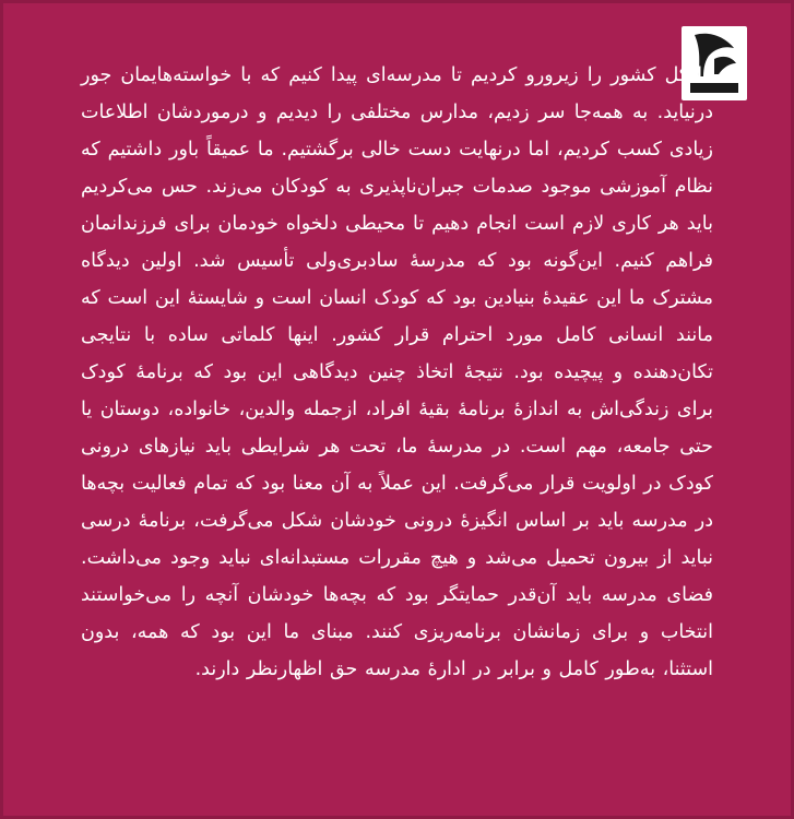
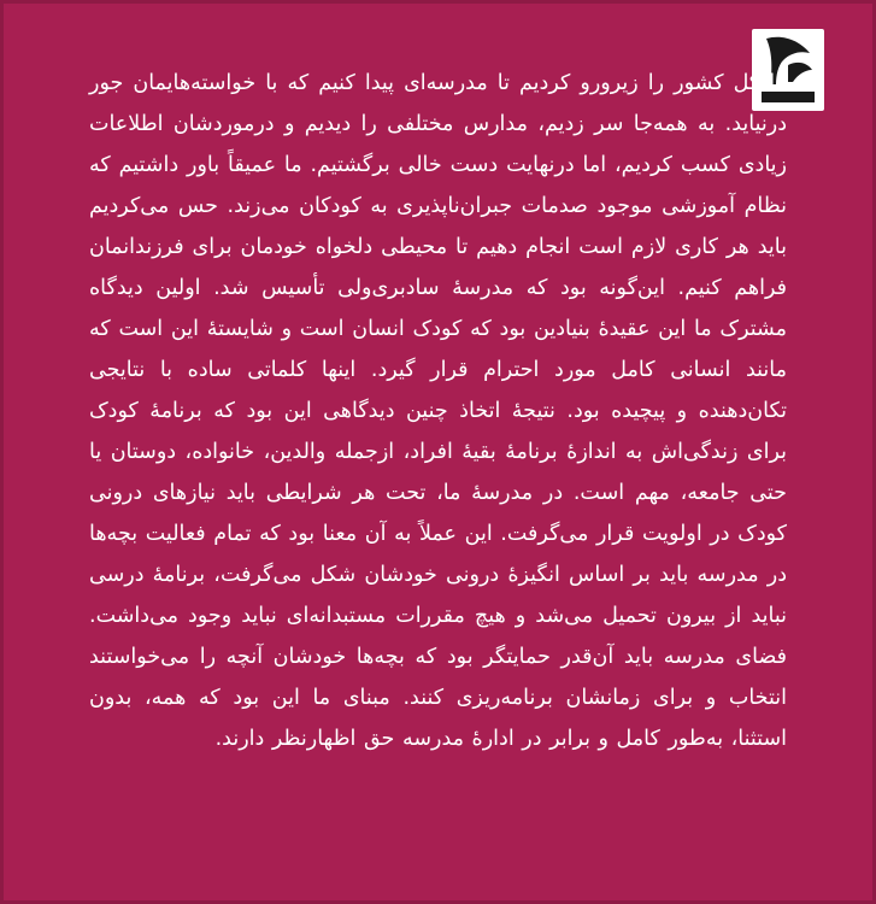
- ما کل کشور را زیرورو کردیم تا مدرسه‌ای پیدا کنیم که با خواسته‌هایمان جور درنیاید. به همه‌جا سر زدیم، مدارس مختلفی را دیدیم و درموردشان اطلاعات زیادی کسب کردیم، اما درنهایت دست خالی برگشتیم. ما عمیقاً باور داشتیم که نظام آموزشی موجود صدمات جبران‌ناپذیری به کودکان می‌زند. حس می‌کردیم باید هر کاری لازم است انجام دهیم تا محیطی دلخواه خودمان برای فرزندانمان فراهم کنیم. این‌گونه بود که مدرسهٔ سادبری‌ولی تأسیس شد. اولین دیدگاه مشترک ما این عقیدهٔ بنیادین بود که کودک انسان است و شایستهٔ این است که مانند انسانی کامل مورد احترام قرار کشور. اینها کلماتی ساده با نتایجی تکان‌دهنده و پیچیده بود. نتیجهٔ اتخاذ چنین دیدگاهی این بود که برنامهٔ کودک برای زندگی‌اش به اندازهٔ برنامهٔ بقیهٔ افراد، ازجمله والدین، خانواده، دوستان یا حتی جامعه، مهم است. در مدرسهٔ ما، تحت هر شرایطی باید نیازهای درونی کودک در اولویت قرار می‌گرفت. این عملاً به آن معنا بود که تمام فعالیت بچه‌ها در مدرسه باید بر اساس انگیزهٔ درونی خودشان شکل می‌گرفت، برنامهٔ درسی نباید از بیرون تحمیل می‌شد و هیچ مقررات مستبدانه‌ای نباید وجود می‌داشت. فضای مدرسه باید آن‌قدر حمایتگر بود که بچه‌ها خودشان آنچه را می‌خواستند انتخاب و برای زمانشان برنامه‌ریزی کنند. مبنای ما این بود که همه، بدون استثنا، به‌طور کامل و برابر در ادارهٔ مدرسه حق اظهارنظر دارند.
+ ما کل کشور را زیرورو کردیم تا مدرسه‌ای پیدا کنیم که با خواسته‌هایمان جور درنیاید. به همه‌جا سر زدیم، مدارس مختلفی را دیدیم و درموردشان اطلاعات زیادی کسب کردیم، اما درنهایت دست خالی برگشتیم. ما عمیقاً باور داشتیم که نظام آموزشی موجود صدمات جبران‌ناپذیری به کودکان می‌زند. حس می‌کردیم باید هر کاری لازم است انجام دهیم تا محیطی دلخواه خودمان برای فرزندانمان فراهم کنیم. این‌گونه بود که مدرسهٔ سادبری‌ولی تأسیس شد. اولین دیدگاه مشترک ما این عقیدهٔ بنیادین بود که کودک انسان است و شایستهٔ این است که مانند انسانی کامل مورد احترام قرار گیرد. اینها کلماتی ساده با نتایجی تکان‌دهنده و پیچیده بود. نتیجهٔ اتخاذ چنین دیدگاهی این بود که برنامهٔ کودک برای زندگی‌اش به اندازهٔ برنامهٔ بقیهٔ افراد، ازجمله والدین، خانواده، دوستان یا حتی جامعه، مهم است. در مدرسهٔ ما، تحت هر شرایطی باید نیازهای درونی کودک در اولویت قرار می‌گرفت. این عملاً به آن معنا بود که تمام فعالیت بچه‌ها در مدرسه باید بر اساس انگیزهٔ درونی خودشان شکل می‌گرفت، برنامهٔ درسی نباید از بیرون تحمیل می‌شد و هیچ مقررات مستبدانه‌ای نباید وجود می‌داشت. فضای مدرسه باید آن‌قدر حمایتگر بود که بچه‌ها خودشان آنچه را می‌خواستند انتخاب و برای زمانشان برنامه‌ریزی کنند. مبنای ما این بود که همه، بدون استثنا، به‌طور کامل و برابر در ادارهٔ مدرسه حق اظهارنظر دارند.
